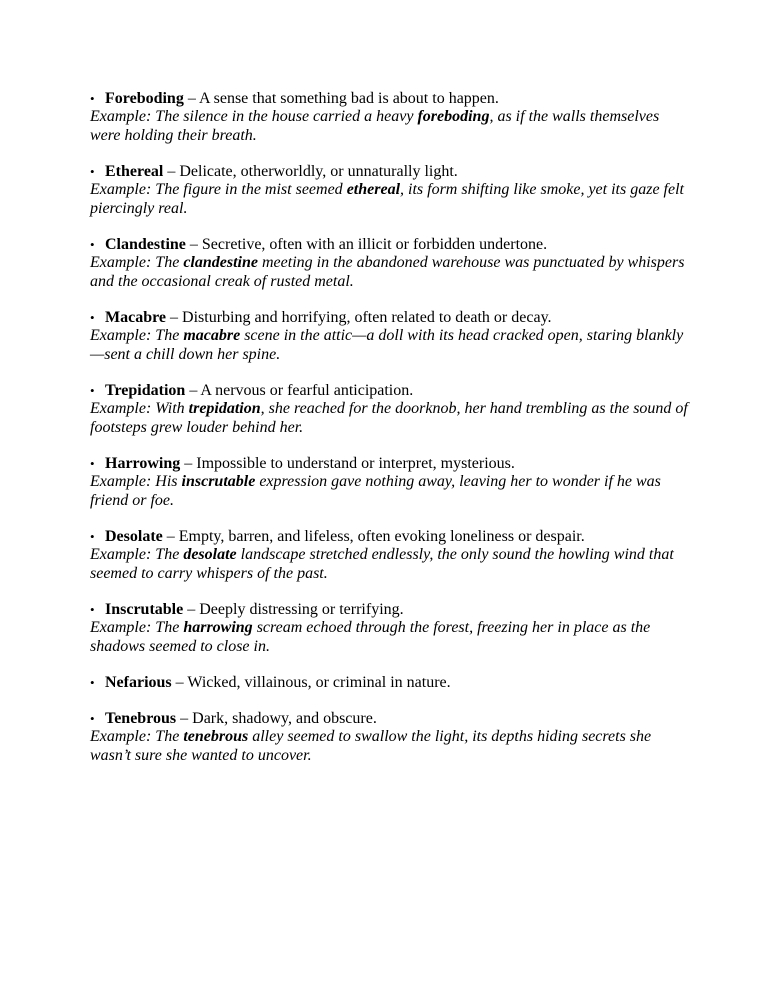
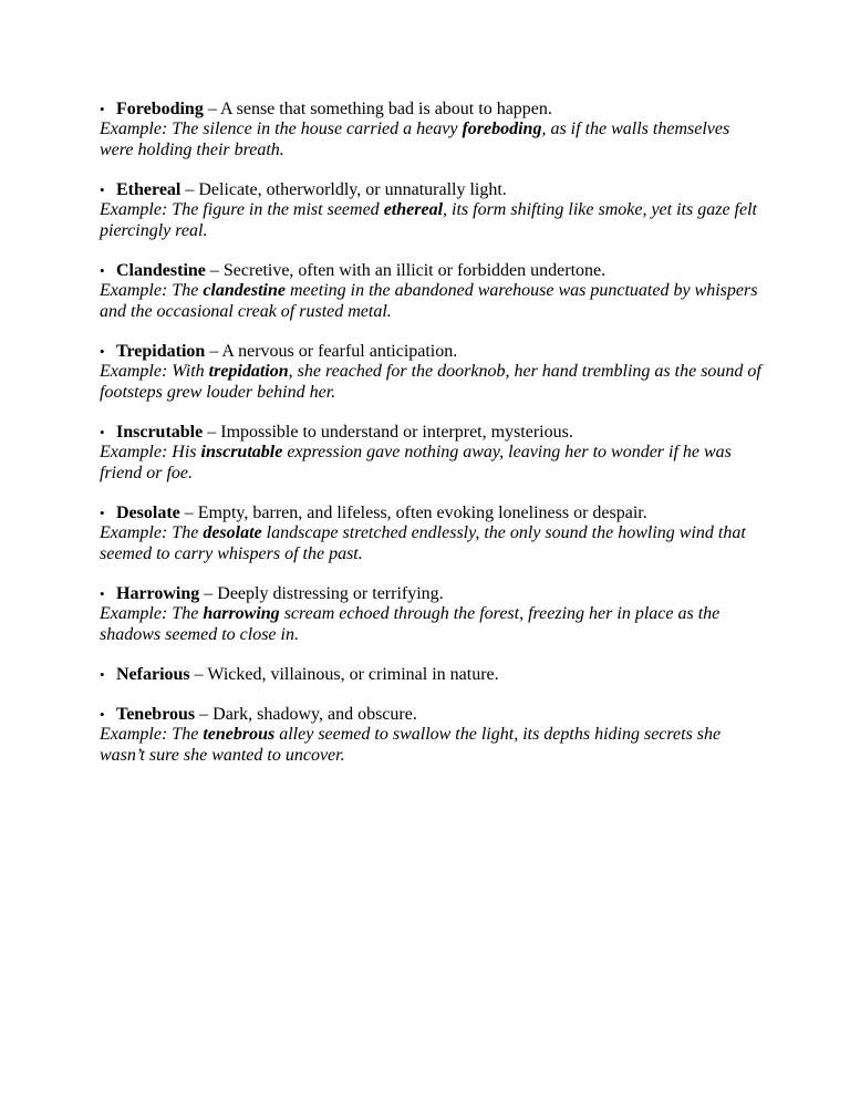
  • Foreboding – A sense that something bad is about to happen.
  Example: The silence in the house carried a heavy foreboding, as if the walls themselves were holding their breath.
  • Ethereal – Delicate, otherworldly, or unnaturally light.
  Example: The figure in the mist seemed ethereal, its form shifting like smoke, yet its gaze felt piercingly real.
  • Clandestine – Secretive, often with an illicit or forbidden undertone.
  Example: The clandestine meeting in the abandoned warehouse was punctuated by whispers and the occasional creak of rusted metal.
- • Macabre – Disturbing and horrifying, often related to death or decay.
- Example: The macabre scene in the attic—a doll with its head cracked open, staring blankly—sent a chill down her spine.
  • Trepidation – A nervous or fearful anticipation.
  Example: With trepidation, she reached for the doorknob, her hand trembling as the sound of footsteps grew louder behind her.
- • Harrowing – Impossible to understand or interpret, mysterious.
+ • Inscrutable – Impossible to understand or interpret, mysterious.
  Example: His inscrutable expression gave nothing away, leaving her to wonder if he was friend or foe.
  • Desolate – Empty, barren, and lifeless, often evoking loneliness or despair.
  Example: The desolate landscape stretched endlessly, the only sound the howling wind that seemed to carry whispers of the past.
- • Inscrutable – Deeply distressing or terrifying.
+ • Harrowing – Deeply distressing or terrifying.
  Example: The harrowing scream echoed through the forest, freezing her in place as the shadows seemed to close in.
  • Nefarious – Wicked, villainous, or criminal in nature.
  • Tenebrous – Dark, shadowy, and obscure.
  Example: The tenebrous alley seemed to swallow the light, its depths hiding secrets she wasn’t sure she wanted to uncover.
